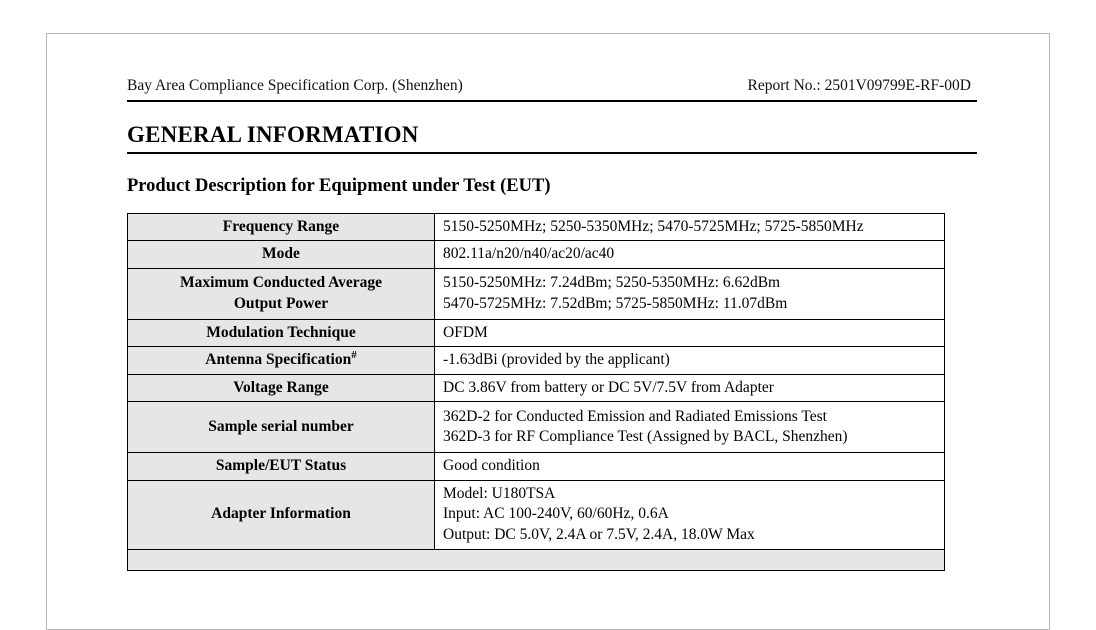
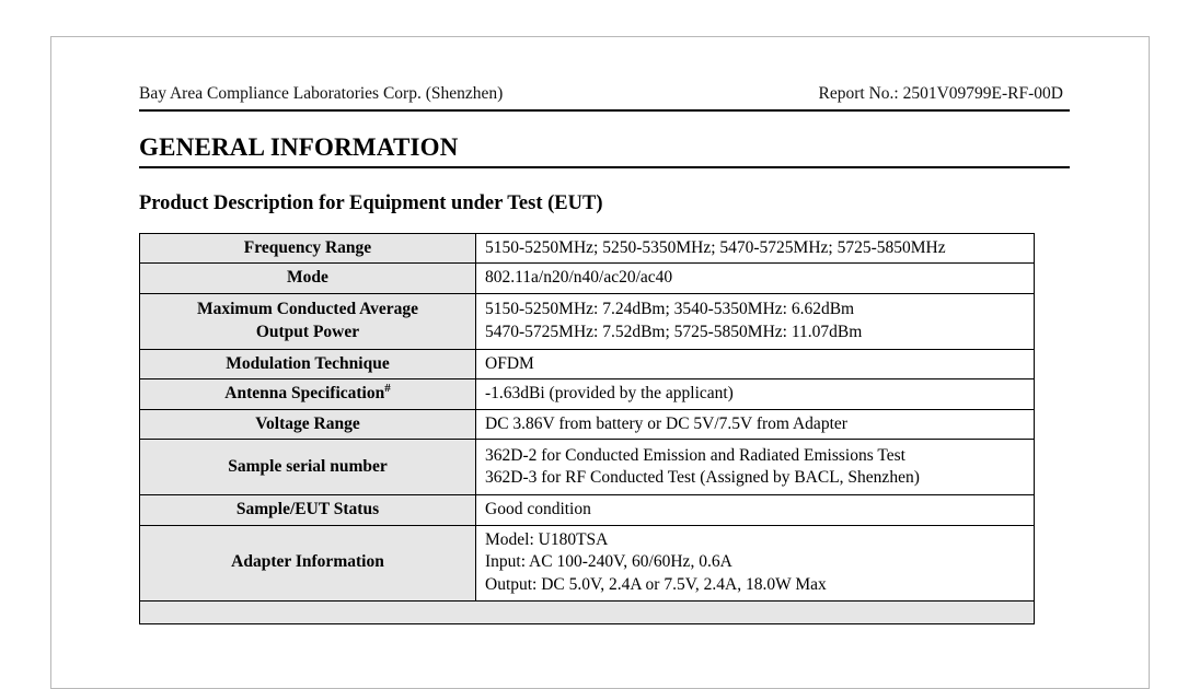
- Bay Area Compliance Specification Corp. (Shenzhen)
+ Bay Area Compliance Laboratories Corp. (Shenzhen)
  Report No.: 2501V09799E-RF-00D
  GENERAL INFORMATION
  Product Description for Equipment under Test (EUT)
  Frequency Range	5150-5250MHz; 5250-5350MHz; 5470-5725MHz; 5725-5850MHz
  Mode	802.11a/n20/n40/ac20/ac40
- Maximum Conducted Average Output Power	5150-5250MHz: 7.24dBm; 5250-5350MHz: 6.62dBm 5470-5725MHz: 7.52dBm; 5725-5850MHz: 11.07dBm
+ Maximum Conducted Average Output Power	5150-5250MHz: 7.24dBm; 3540-5350MHz: 6.62dBm 5470-5725MHz: 7.52dBm; 5725-5850MHz: 11.07dBm
  Modulation Technique	OFDM
  Antenna Specification#	-1.63dBi (provided by the applicant)
  Voltage Range	DC 3.86V from battery or DC 5V/7.5V from Adapter
- Sample serial number	362D-2 for Conducted Emission and Radiated Emissions Test 362D-3 for RF Compliance Test (Assigned by BACL, Shenzhen)
+ Sample serial number	362D-2 for Conducted Emission and Radiated Emissions Test 362D-3 for RF Conducted Test (Assigned by BACL, Shenzhen)
  Sample/EUT Status	Good condition
  Adapter Information	Model: U180TSA Input: AC 100-240V, 60/60Hz, 0.6A Output: DC 5.0V, 2.4A or 7.5V, 2.4A, 18.0W Max
